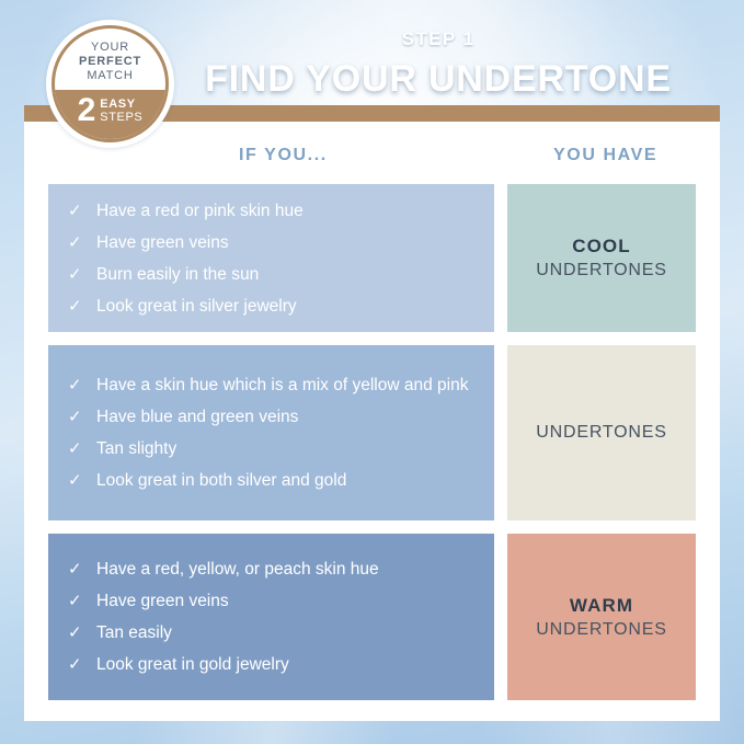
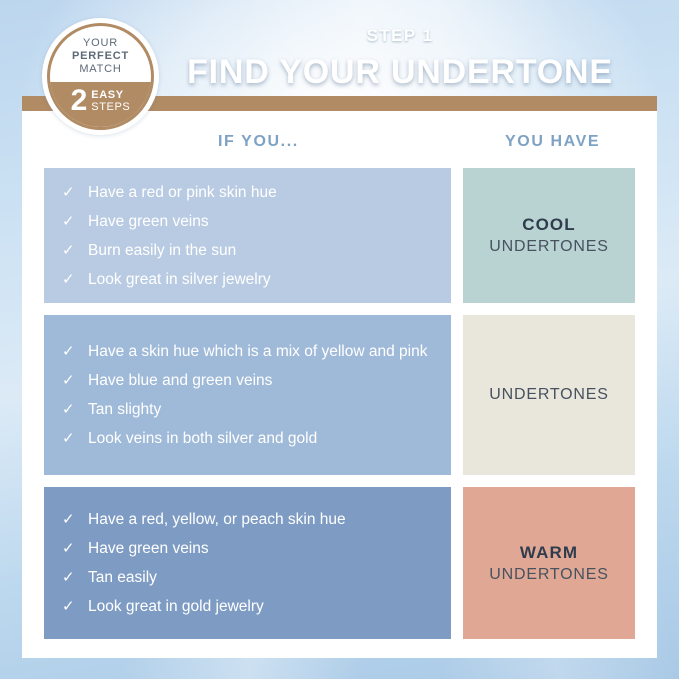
  STEP 1
  FIND YOUR UNDERTONE
  YOUR
  PERFECT
  MATCH
  2
  EASY
  STEPS
  IF YOU...
  YOU HAVE
  ✓
  Have a red or pink skin hue
  ✓
  Have green veins
  ✓
  Burn easily in the sun
  ✓
  Look great in silver jewelry
  COOL
  UNDERTONES
  ✓
  Have a skin hue which is a mix of yellow and pink
  ✓
  Have blue and green veins
  ✓
  Tan slighty
  ✓
- Look great in both silver and gold
+ Look veins in both silver and gold
  UNDERTONES
  ✓
  Have a red, yellow, or peach skin hue
  ✓
  Have green veins
  ✓
  Tan easily
  ✓
  Look great in gold jewelry
  WARM
  UNDERTONES
